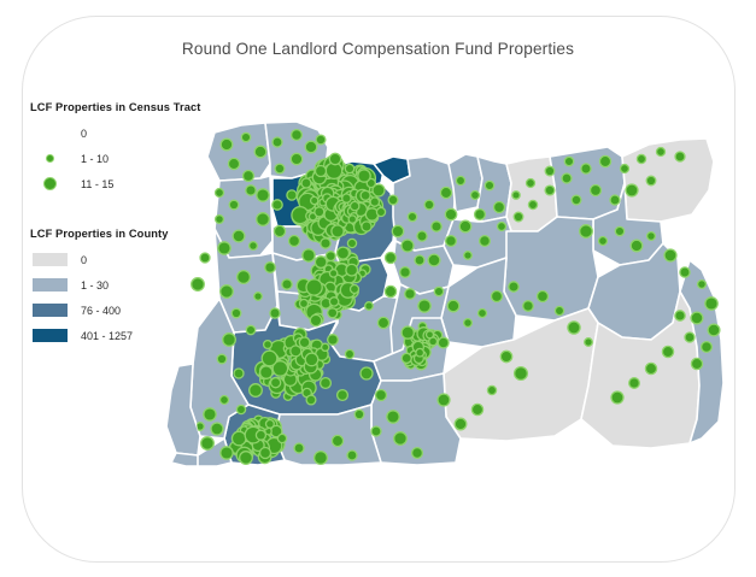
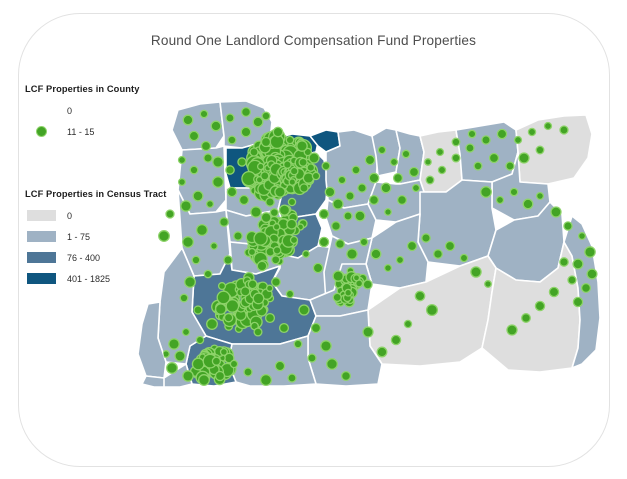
  Round One Landlord Compensation Fund Properties
- LCF Properties in Census Tract
+ LCF Properties in County
  0
- 1 - 10
  11 - 15
- LCF Properties in County
+ LCF Properties in Census Tract
  0
- 1 - 30
+ 1 - 75
  76 - 400
- 401 - 1257
+ 401 - 1825
